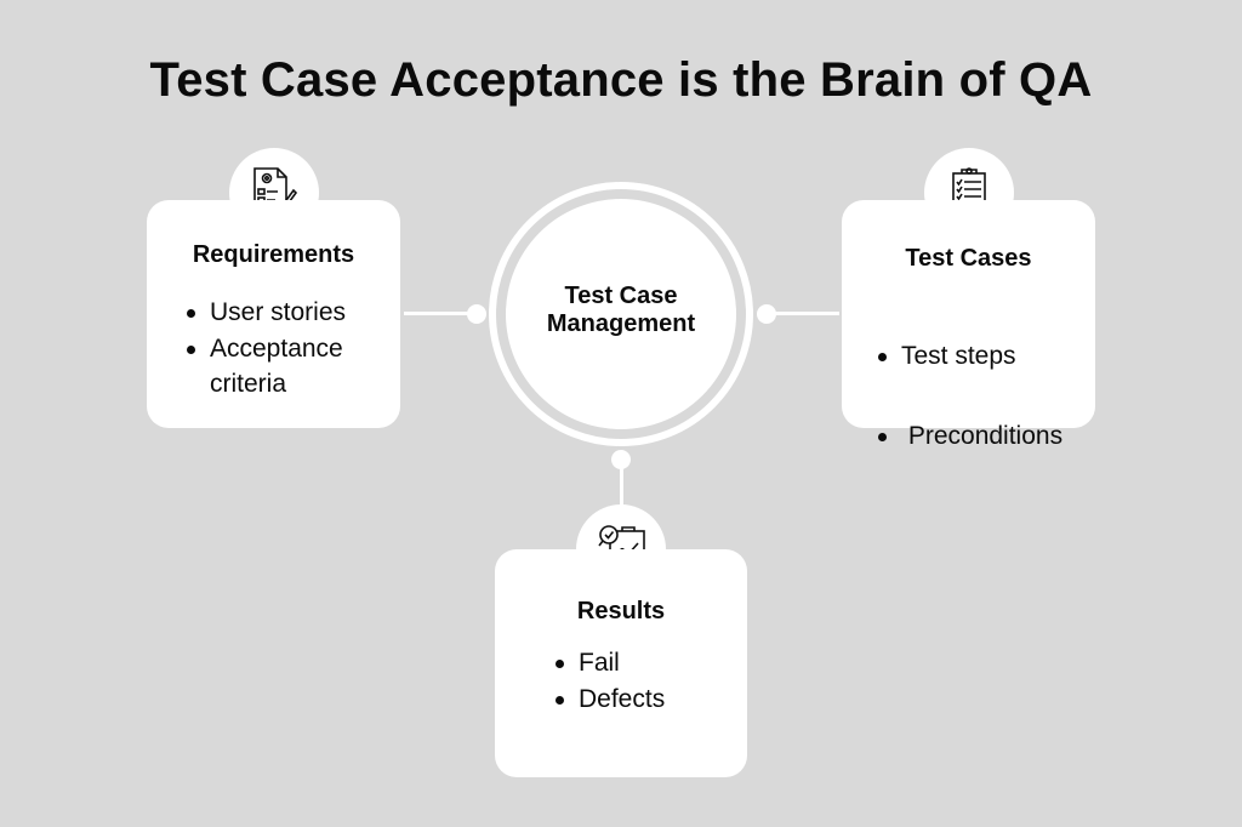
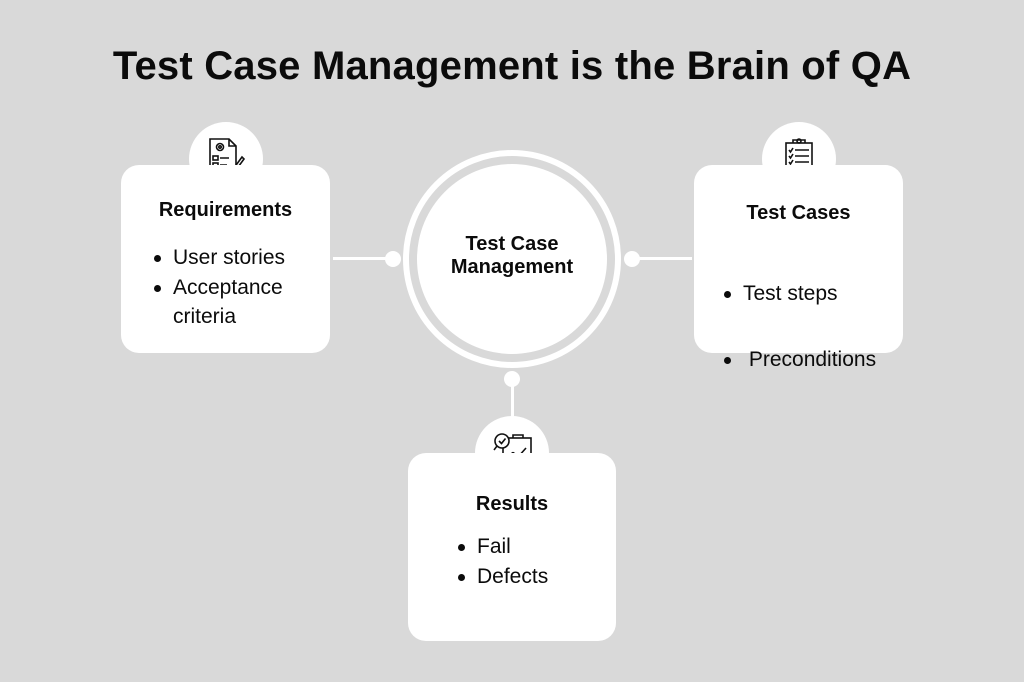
- Test Case Acceptance is the Brain of QA
+ Test Case Management is the Brain of QA
  Test Case
  Management
  Requirements
  User stories
  Acceptance criteria
  Test Cases
  Test steps
  Preconditions
  Results
  Fail
  Defects
